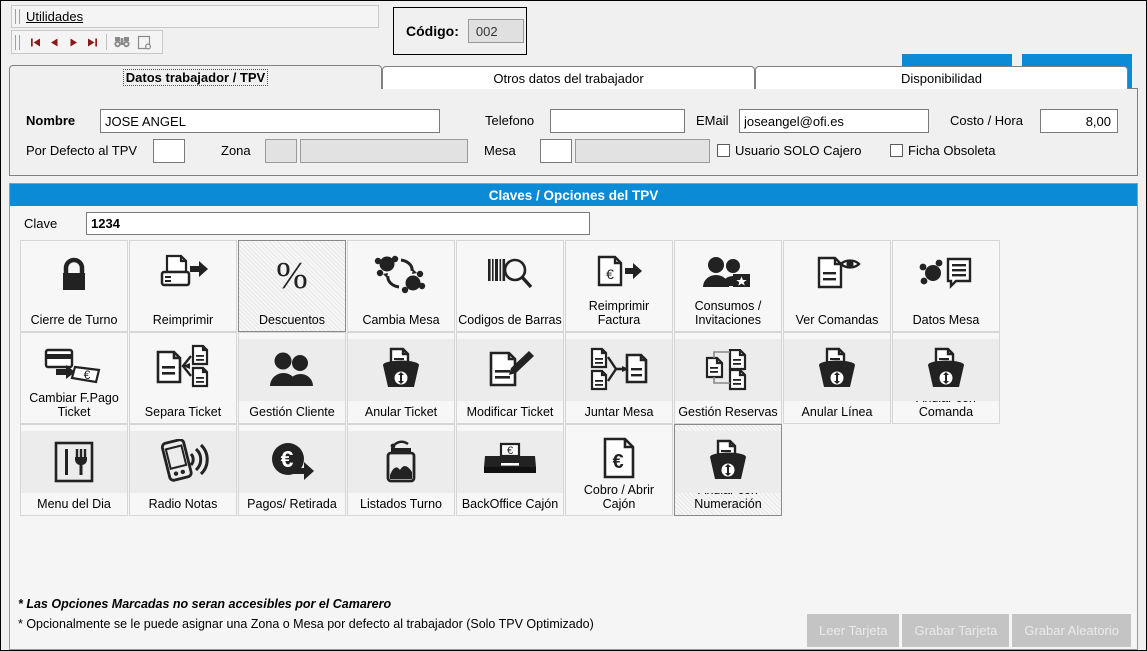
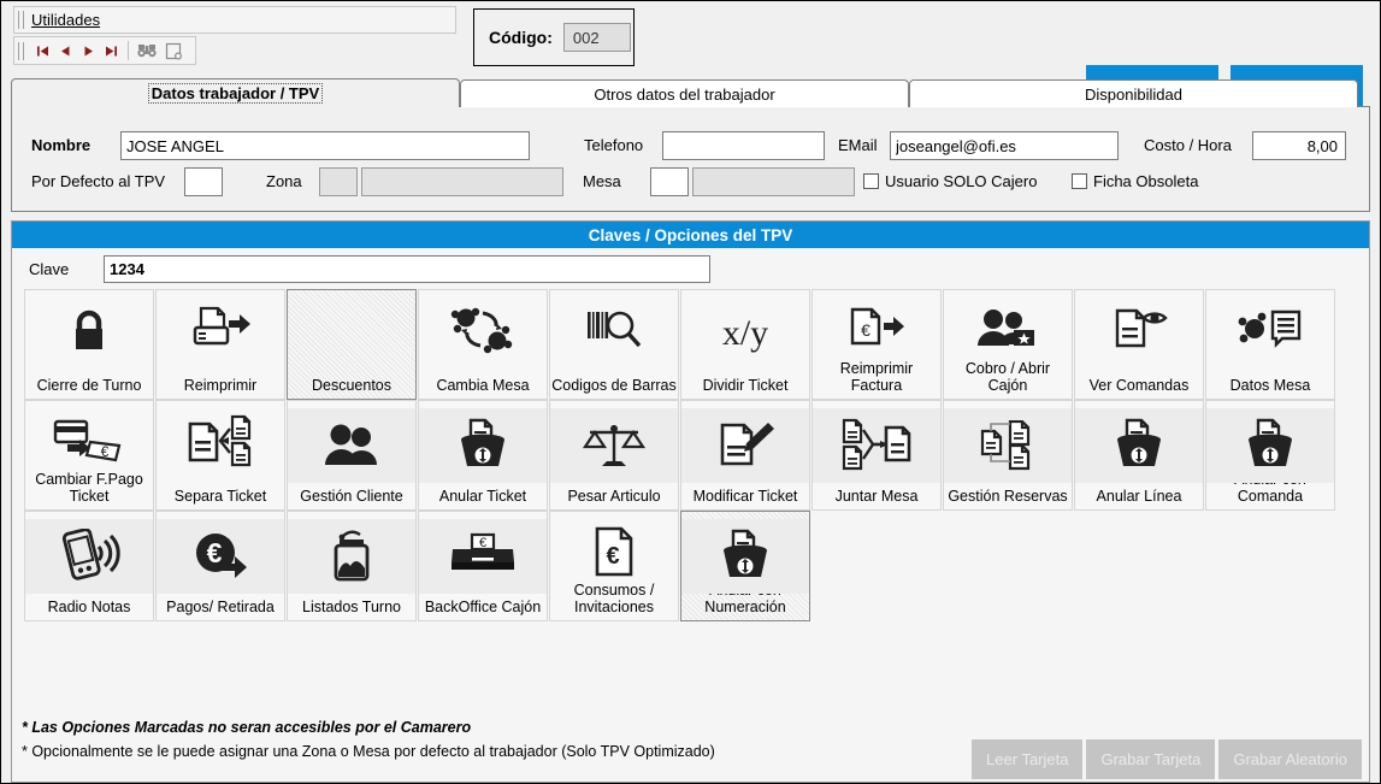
  Utilidades
  Código:
  002
  Datos trabajador / TPV
  Otros datos del trabajador
  Disponibilidad
  Nombre
  JOSE ANGEL
  Telefono
  EMail
  joseangel@ofi.es
  Costo / Hora
  8,00
  Por Defecto al TPV
  Zona
  Mesa
  Usuario SOLO Cajero
  Ficha Obsoleta
  Claves / Opciones del TPV
  Clave
  1234
  Cierre de Turno
  Reimprimir
- %
  Descuentos
  Cambia Mesa
  Codigos de Barras
+ x/y
+ Dividir Ticket
  €
  Reimprimir Factura
- Consumos / Invitaciones
+ Cobro / Abrir Cajón
  Ver Comandas
  Datos Mesa
  €
  Cambiar F.Pago Ticket
  Separa Ticket
  Gestión Cliente
  Anular Ticket
+ Pesar Articulo
  Modificar Ticket
  Juntar Mesa
  Gestión Reservas
  Anular Línea
- Menu del Dia
  Radio Notas
  €
  Pagos/ Retirada
  Listados Turno
  €
  BackOffice Cajón
  €
- Cobro / Abrir Cajón
+ Consumos / Invitaciones
  * Las Opciones Marcadas no seran accesibles por el Camarero
  * Opcionalmente se le puede asignar una Zona o Mesa por defecto al trabajador (Solo TPV Optimizado)
  Leer Tarjeta
  Grabar Tarjeta
  Grabar Aleatorio
